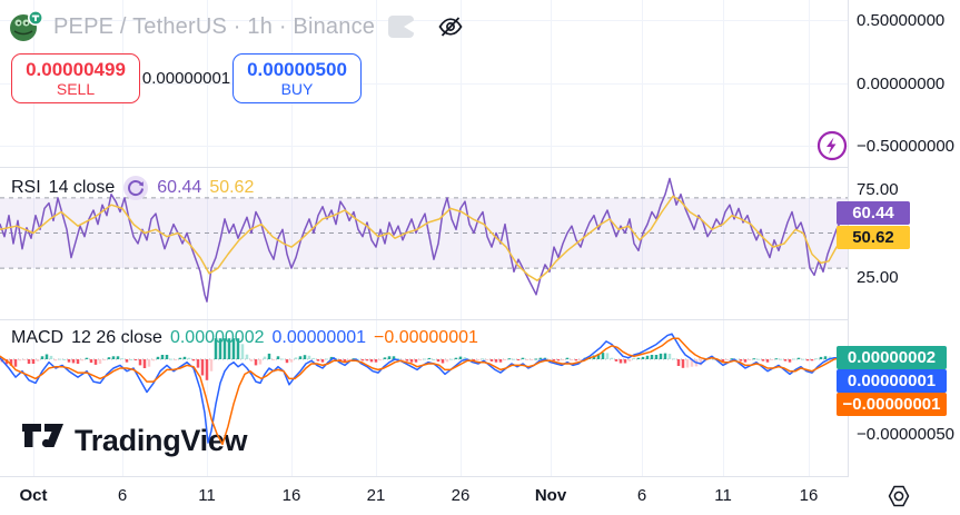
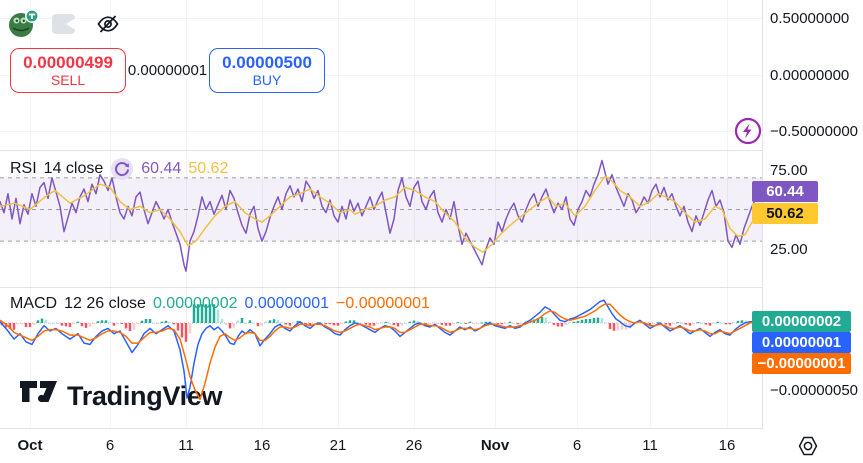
- PEPE / TetherUS · 1h · Binance
  0.00000499
  SELL
  0.00000001
  0.00000500
  BUY
  RSI
  14 close
  60.44
  50.62
  MACD
  12 26 close
  0.00000002
  0.00000001
  −0.00000001
  TradingView
  0.50000000
  0.00000000
  −0.50000000
  75.00
  60.44
  50.62
  25.00
  0.00000002
  0.00000001
  −0.00000001
  −0.00000050
  Oct
  6
  11
  16
  21
  26
  Nov
  6
  11
  16
